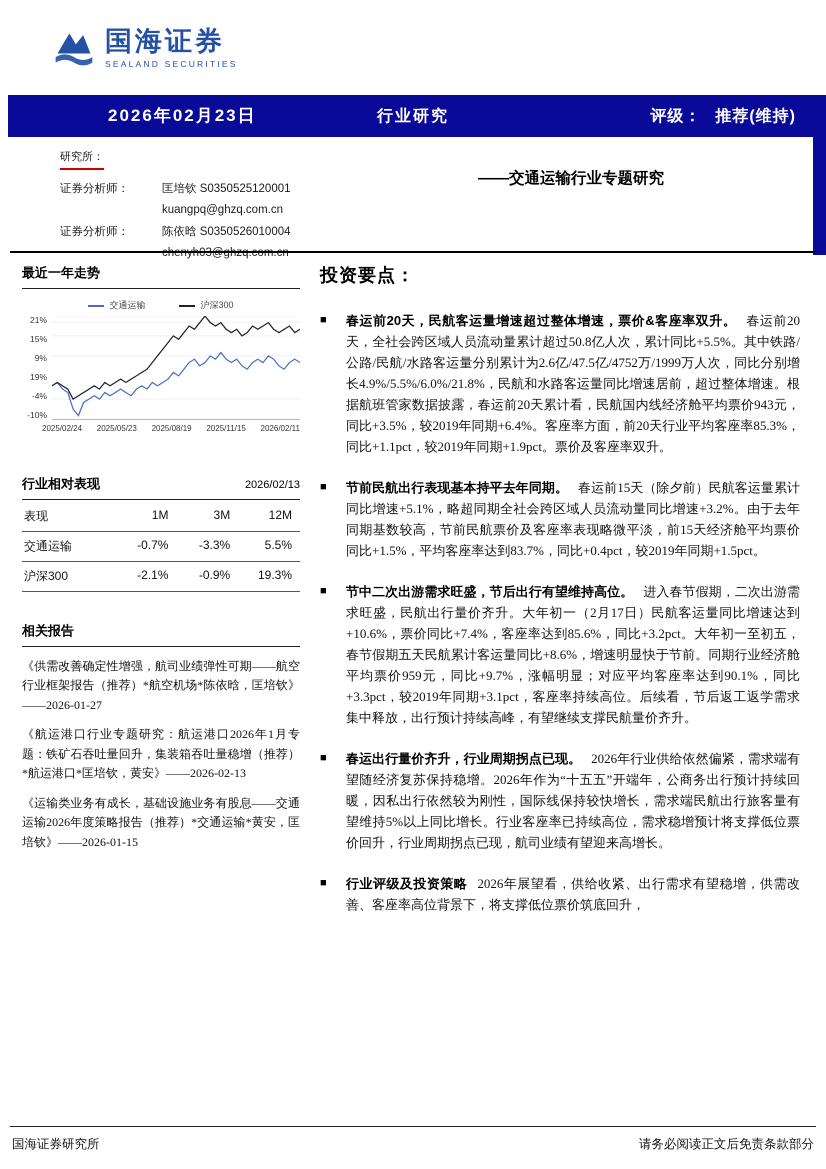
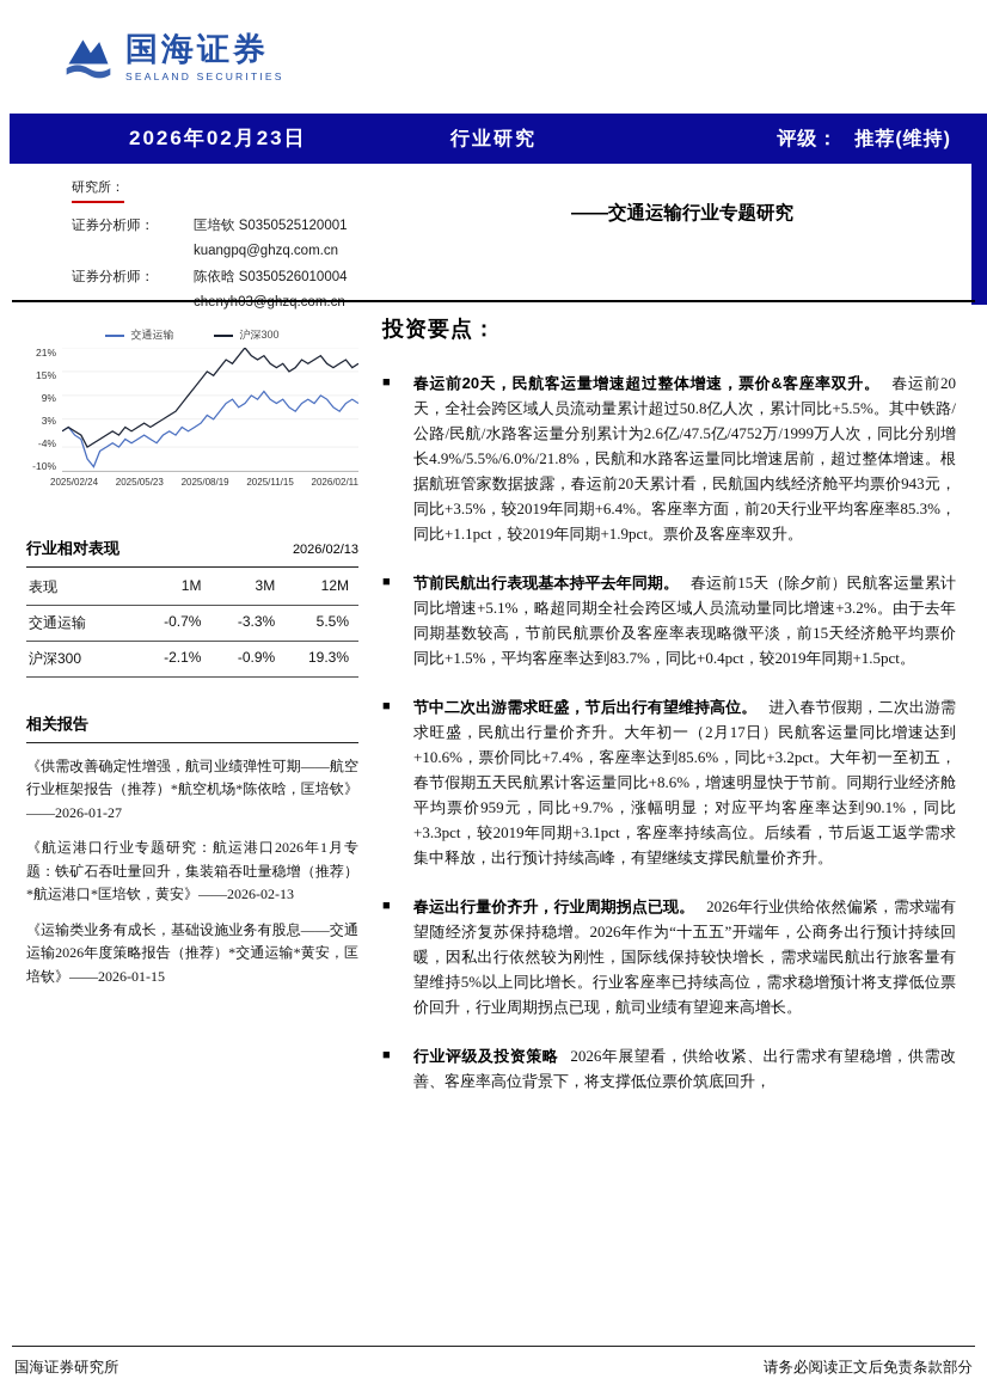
  国海证券
  SEALAND SECURITIES
  2026年02月23日
  行业研究
  评级： 推荐(维持)
  研究所：
  证券分析师：
  匡培钦 S0350525120001
  kuangpq@ghzq.com.cn
  证券分析师：
  陈依晗 S0350526010004
  chenyh03@ghzq.com.cn
  ——交通运输行业专题研究
- 最近一年走势
  交通运输
  沪深300
  21%
  15%
  9%
- 19%
+ 3%
  -4%
  -10%
  2025/02/24
  2025/05/23
  2025/08/19
  2025/11/15
  2026/02/11
  行业相对表现
  2026/02/13
  表现
  1M
  3M
  12M
  交通运输
  -0.7%
  -3.3%
  5.5%
  沪深300
  -2.1%
  -0.9%
  19.3%
  相关报告
  《供需改善确定性增强，航司业绩弹性可期——航空行业框架报告（推荐）*航空机场*陈依晗，匡培钦》——2026-01-27
  《航运港口行业专题研究：航运港口2026年1月专题：铁矿石吞吐量回升，集装箱吞吐量稳增（推荐）*航运港口*匡培钦，黄安》——2026-02-13
  《运输类业务有成长，基础设施业务有股息——交通运输2026年度策略报告（推荐）*交通运输*黄安，匡培钦》——2026-01-15
  投资要点：
  ■
  春运前20天，民航客运量增速超过整体增速，票价&客座率双升。 春运前20天，全社会跨区域人员流动量累计超过50.8亿人次，累计同比+5.5%。其中铁路/公路/民航/水路客运量分别累计为2.6亿/47.5亿/4752万/1999万人次，同比分别增长4.9%/5.5%/6.0%/21.8%，民航和水路客运量同比增速居前，超过整体增速。根据航班管家数据披露，春运前20天累计看，民航国内线经济舱平均票价943元，同比+3.5%，较2019年同期+6.4%。客座率方面，前20天行业平均客座率85.3%，同比+1.1pct，较2019年同期+1.9pct。票价及客座率双升。
  ■
  节前民航出行表现基本持平去年同期。 春运前15天（除夕前）民航客运量累计同比增速+5.1%，略超同期全社会跨区域人员流动量同比增速+3.2%。由于去年同期基数较高，节前民航票价及客座率表现略微平淡，前15天经济舱平均票价同比+1.5%，平均客座率达到83.7%，同比+0.4pct，较2019年同期+1.5pct。
  ■
  节中二次出游需求旺盛，节后出行有望维持高位。 进入春节假期，二次出游需求旺盛，民航出行量价齐升。大年初一（2月17日）民航客运量同比增速达到+10.6%，票价同比+7.4%，客座率达到85.6%，同比+3.2pct。大年初一至初五，春节假期五天民航累计客运量同比+8.6%，增速明显快于节前。同期行业经济舱平均票价959元，同比+9.7%，涨幅明显；对应平均客座率达到90.1%，同比+3.3pct，较2019年同期+3.1pct，客座率持续高位。后续看，节后返工返学需求集中释放，出行预计持续高峰，有望继续支撑民航量价齐升。
  ■
  春运出行量价齐升，行业周期拐点已现。 2026年行业供给依然偏紧，需求端有望随经济复苏保持稳增。2026年作为“十五五”开端年，公商务出行预计持续回暖，因私出行依然较为刚性，国际线保持较快增长，需求端民航出行旅客量有望维持5%以上同比增长。行业客座率已持续高位，需求稳增预计将支撑低位票价回升，行业周期拐点已现，航司业绩有望迎来高增长。
  ■
  行业评级及投资策略 2026年展望看，供给收紧、出行需求有望稳增，供需改善、客座率高位背景下，将支撑低位票价筑底回升，
  国海证券研究所
  请务必阅读正文后免责条款部分
